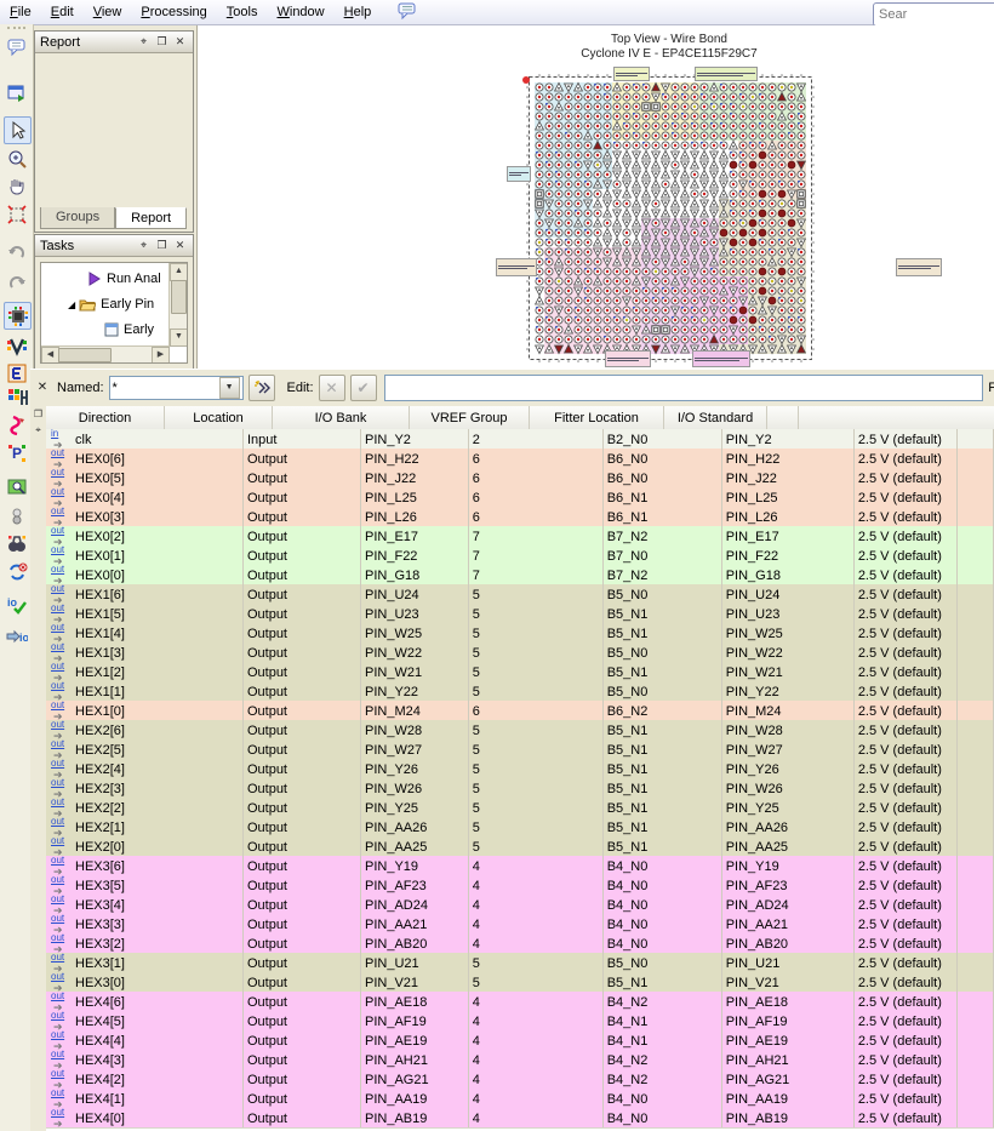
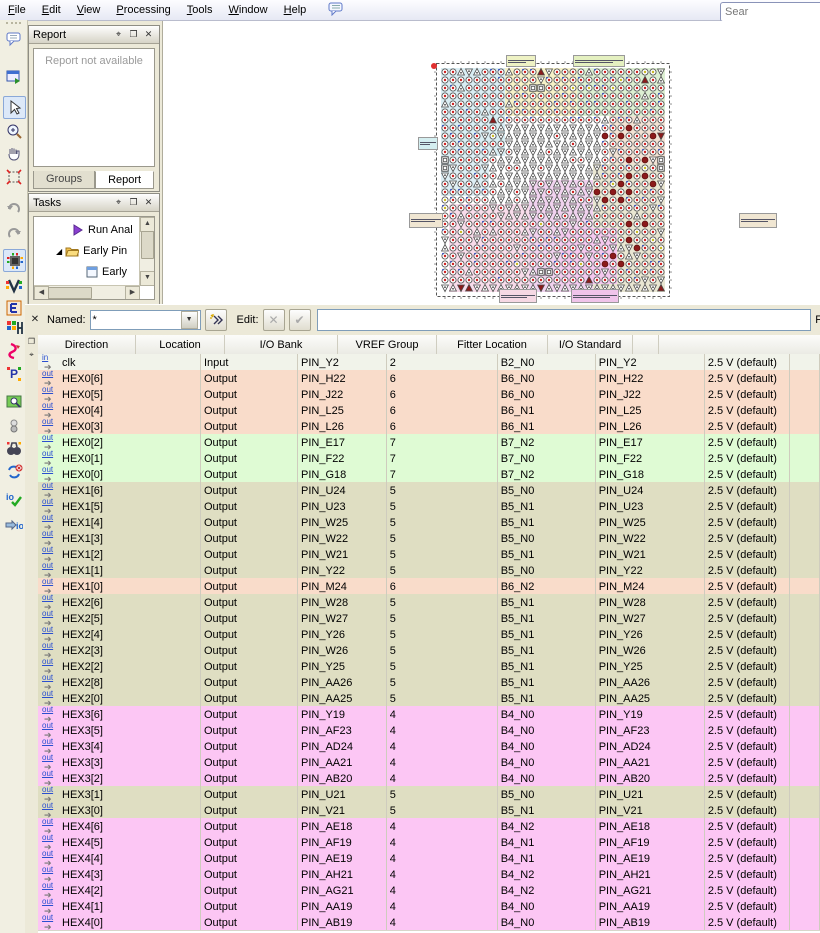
  File
  Edit
  View
  Processing
  Tools
  Window
  Help
  Sear
  P
  io
  io
  Report
  ⌖
  ❐
  ✕
+ Report not available
  Groups
  Report
  Tasks
  ⌖
  ❐
  ✕
  Run Anal
  ◢
  Early Pin
  Early
- Top View - Wire Bond
- Cyclone IV E - EP4CE115F29C7
  ✕
  Named:
  *
  Edit:
  ✕
  ✔
  F
  ❐
  ⌖
  Direction
  Location
  I/O Bank
  VREF Group
  Fitter Location
  I/O Standard
  in
  ➔
  clk
  Input
  PIN_Y2
  2
  B2_N0
  PIN_Y2
  2.5 V (default)
  out
  ➔
  HEX0[6]
  Output
  PIN_H22
  6
  B6_N0
  PIN_H22
  2.5 V (default)
  out
  ➔
  HEX0[5]
  Output
  PIN_J22
  6
  B6_N0
  PIN_J22
  2.5 V (default)
  out
  ➔
  HEX0[4]
  Output
  PIN_L25
  6
  B6_N1
  PIN_L25
  2.5 V (default)
  out
  ➔
  HEX0[3]
  Output
  PIN_L26
  6
  B6_N1
  PIN_L26
  2.5 V (default)
  out
  ➔
  HEX0[2]
  Output
  PIN_E17
  7
  B7_N2
  PIN_E17
  2.5 V (default)
  out
  ➔
  HEX0[1]
  Output
  PIN_F22
  7
  B7_N0
  PIN_F22
  2.5 V (default)
  out
  ➔
  HEX0[0]
  Output
  PIN_G18
  7
  B7_N2
  PIN_G18
  2.5 V (default)
  out
  ➔
  HEX1[6]
  Output
  PIN_U24
  5
  B5_N0
  PIN_U24
  2.5 V (default)
  out
  ➔
  HEX1[5]
  Output
  PIN_U23
  5
  B5_N1
  PIN_U23
  2.5 V (default)
  out
  ➔
  HEX1[4]
  Output
  PIN_W25
  5
  B5_N1
  PIN_W25
  2.5 V (default)
  out
  ➔
  HEX1[3]
  Output
  PIN_W22
  5
  B5_N0
  PIN_W22
  2.5 V (default)
  out
  ➔
  HEX1[2]
  Output
  PIN_W21
  5
  B5_N1
  PIN_W21
  2.5 V (default)
  out
  ➔
  HEX1[1]
  Output
  PIN_Y22
  5
  B5_N0
  PIN_Y22
  2.5 V (default)
  out
  ➔
  HEX1[0]
  Output
  PIN_M24
  6
  B6_N2
  PIN_M24
  2.5 V (default)
  out
  ➔
  HEX2[6]
  Output
  PIN_W28
  5
  B5_N1
  PIN_W28
  2.5 V (default)
  out
  ➔
  HEX2[5]
  Output
  PIN_W27
  5
  B5_N1
  PIN_W27
  2.5 V (default)
  out
  ➔
  HEX2[4]
  Output
  PIN_Y26
  5
  B5_N1
  PIN_Y26
  2.5 V (default)
  out
  ➔
  HEX2[3]
  Output
  PIN_W26
  5
  B5_N1
  PIN_W26
  2.5 V (default)
  out
  ➔
  HEX2[2]
  Output
  PIN_Y25
  5
  B5_N1
  PIN_Y25
  2.5 V (default)
  out
  ➔
- HEX2[1]
+ HEX2[8]
  Output
  PIN_AA26
  5
  B5_N1
  PIN_AA26
  2.5 V (default)
  out
  ➔
  HEX2[0]
  Output
  PIN_AA25
  5
  B5_N1
  PIN_AA25
  2.5 V (default)
  out
  ➔
  HEX3[6]
  Output
  PIN_Y19
  4
  B4_N0
  PIN_Y19
  2.5 V (default)
  out
  ➔
  HEX3[5]
  Output
  PIN_AF23
  4
  B4_N0
  PIN_AF23
  2.5 V (default)
  out
  ➔
  HEX3[4]
  Output
  PIN_AD24
  4
  B4_N0
  PIN_AD24
  2.5 V (default)
  out
  ➔
  HEX3[3]
  Output
  PIN_AA21
  4
  B4_N0
  PIN_AA21
  2.5 V (default)
  out
  ➔
  HEX3[2]
  Output
  PIN_AB20
  4
  B4_N0
  PIN_AB20
  2.5 V (default)
  out
  ➔
  HEX3[1]
  Output
  PIN_U21
  5
  B5_N0
  PIN_U21
  2.5 V (default)
  out
  ➔
  HEX3[0]
  Output
  PIN_V21
  5
  B5_N1
  PIN_V21
  2.5 V (default)
  out
  ➔
  HEX4[6]
  Output
  PIN_AE18
  4
  B4_N2
  PIN_AE18
  2.5 V (default)
  out
  ➔
  HEX4[5]
  Output
  PIN_AF19
  4
  B4_N1
  PIN_AF19
  2.5 V (default)
  out
  ➔
  HEX4[4]
  Output
  PIN_AE19
  4
  B4_N1
  PIN_AE19
  2.5 V (default)
  out
  ➔
  HEX4[3]
  Output
  PIN_AH21
  4
  B4_N2
  PIN_AH21
  2.5 V (default)
  out
  ➔
  HEX4[2]
  Output
  PIN_AG21
  4
  B4_N2
  PIN_AG21
  2.5 V (default)
  out
  ➔
  HEX4[1]
  Output
  PIN_AA19
  4
  B4_N0
  PIN_AA19
  2.5 V (default)
  out
  ➔
  HEX4[0]
  Output
  PIN_AB19
  4
  B4_N0
  PIN_AB19
  2.5 V (default)
